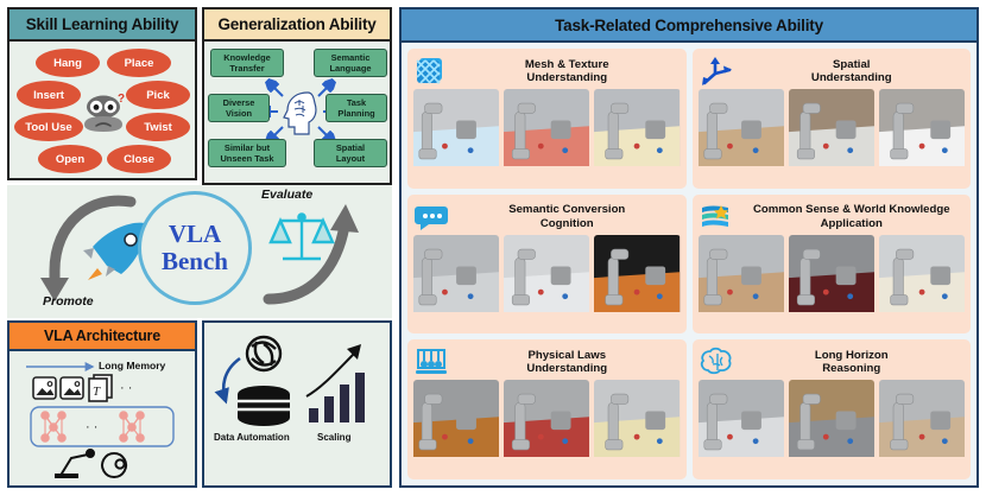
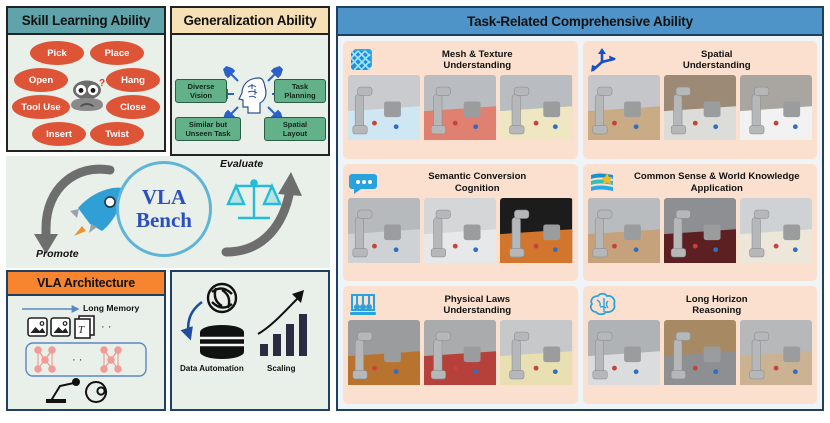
  Skill Learning Ability
  ?
- Hang
+ Pick
  Place
- Insert
+ Open
- Pick
+ Hang
  Tool Use
- Twist
+ Close
- Open
+ Insert
- Close
+ Twist
  Generalization Ability
- Knowledge
- Transfer
- Semantic
- Language
  Diverse
  Vision
  Task
  Planning
  Similar but
  Unseen Task
  Spatial
  Layout
  VLA
  Bench
  Promote
  Evaluate
  VLA Architecture
  T
  · ·
  · ·
  Long Memory
  Data Automation
  Scaling
  Task-Related Comprehensive Ability
  Mesh & Texture
  Understanding
  Spatial
  Understanding
  Semantic Conversion
  Cognition
  Common Sense & World Knowledge
  Application
  Physical Laws
  Understanding
  Long Horizon
  Reasoning
